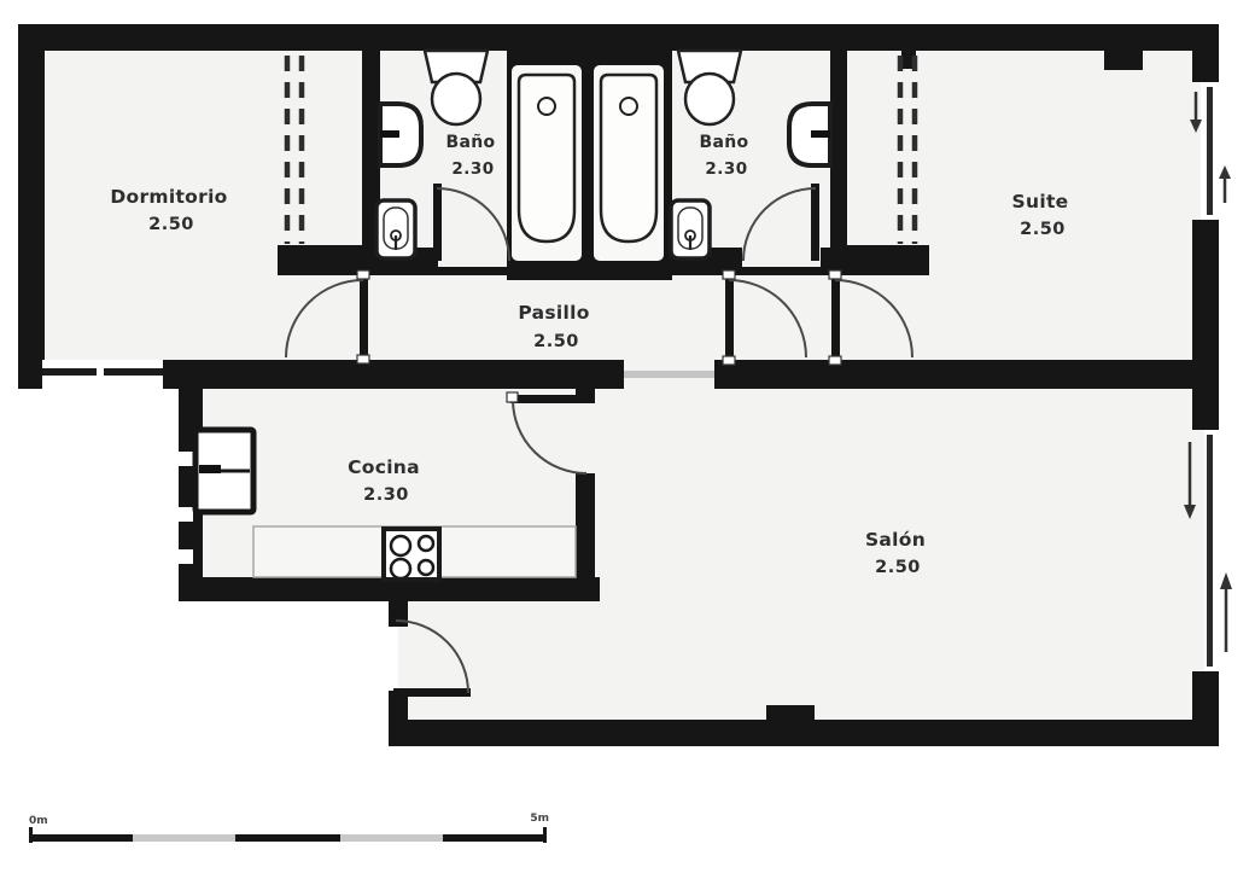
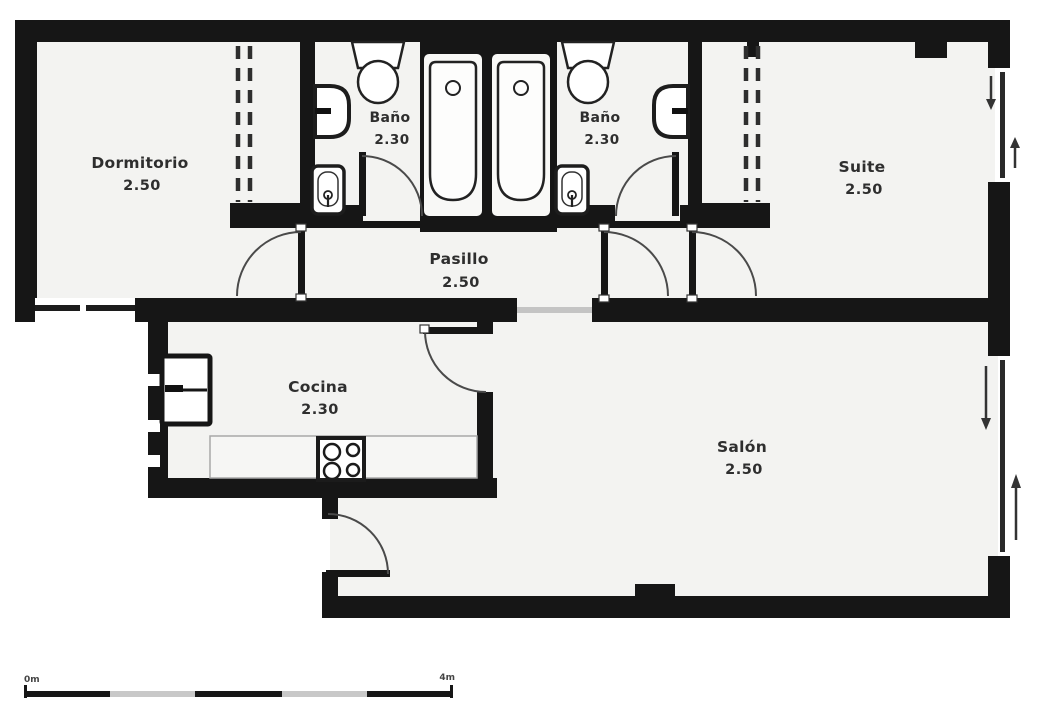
  Dormitorio
  2.50
  Baño
  2.30
  Baño
  2.30
  Suite
  2.50
  Pasillo
  2.50
  Cocina
  2.30
  Salón
  2.50
  0m
- 5m
+ 4m
